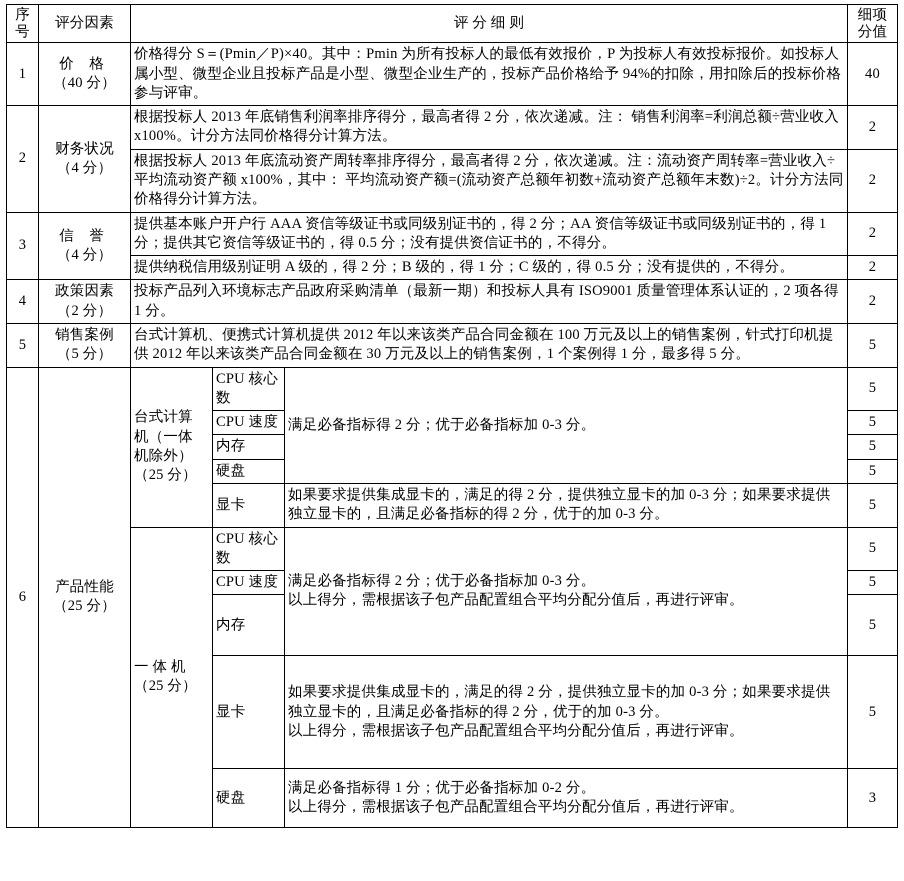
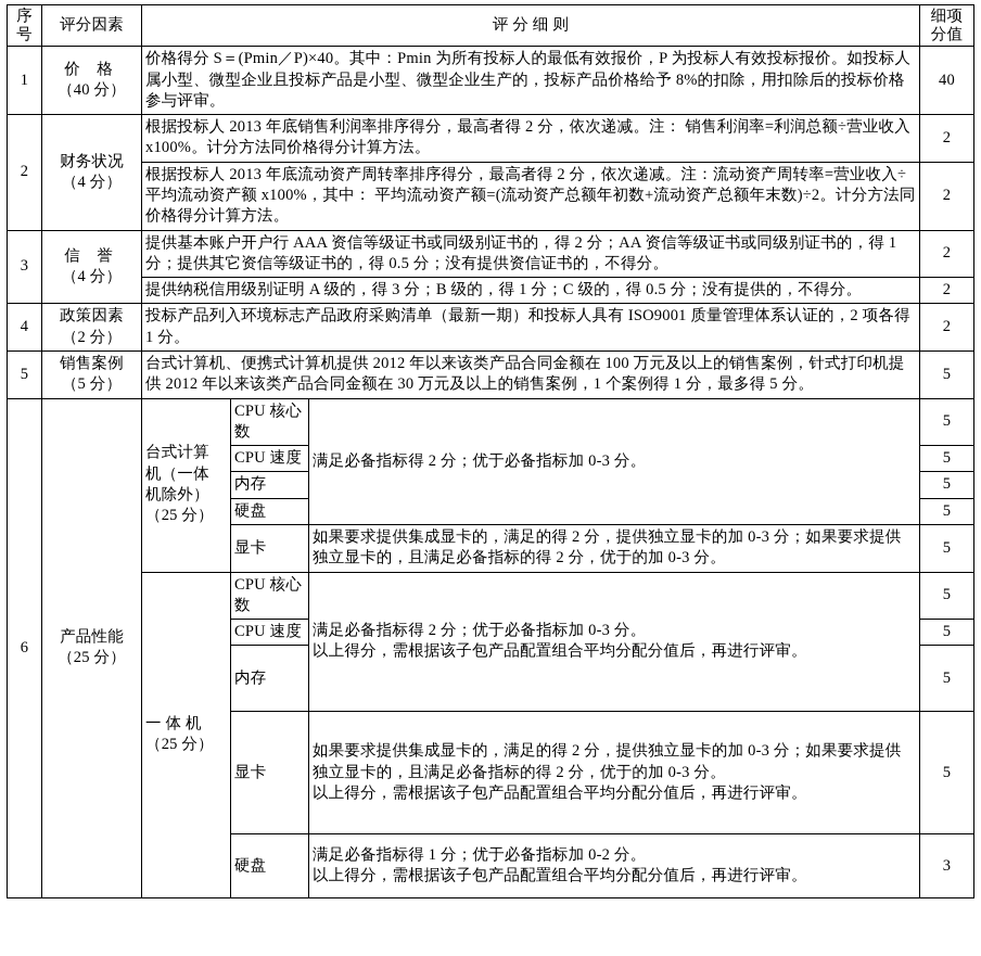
  序 号	评分因素	评 分 细 则	细项 分值
- 1	价 格 （40 分）	价格得分 S＝(Pmin／P)×40。其中：Pmin 为所有投标人的最低有效报价，P 为投标人有效投标报价。如投标人属小型、微型企业且投标产品是小型、微型企业生产的，投标产品价格给予 94%的扣除，用扣除后的投标价格参与评审。	40
+ 1	价 格 （40 分）	价格得分 S＝(Pmin／P)×40。其中：Pmin 为所有投标人的最低有效报价，P 为投标人有效投标报价。如投标人属小型、微型企业且投标产品是小型、微型企业生产的，投标产品价格给予 8%的扣除，用扣除后的投标价格参与评审。	40
  2	财务状况 （4 分）	根据投标人 2013 年底销售利润率排序得分，最高者得 2 分，依次递减。注： 销售利润率=利润总额÷营业收入 x100%。计分方法同价格得分计算方法。	2
  根据投标人 2013 年底流动资产周转率排序得分，最高者得 2 分，依次递减。注：流动资产周转率=营业收入÷平均流动资产额 x100%，其中： 平均流动资产额=(流动资产总额年初数+流动资产总额年末数)÷2。计分方法同价格得分计算方法。	2
  3	信 誉 （4 分）	提供基本账户开户行 AAA 资信等级证书或同级别证书的，得 2 分；AA 资信等级证书或同级别证书的，得 1 分；提供其它资信等级证书的，得 0.5 分；没有提供资信证书的，不得分。	2
- 提供纳税信用级别证明 A 级的，得 2 分；B 级的，得 1 分；C 级的，得 0.5 分；没有提供的，不得分。	2
+ 提供纳税信用级别证明 A 级的，得 3 分；B 级的，得 1 分；C 级的，得 0.5 分；没有提供的，不得分。	2
  4	政策因素 （2 分）	投标产品列入环境标志产品政府采购清单（最新一期）和投标人具有 ISO9001 质量管理体系认证的，2 项各得 1 分。	2
  5	销售案例 （5 分）	台式计算机、便携式计算机提供 2012 年以来该类产品合同金额在 100 万元及以上的销售案例，针式打印机提供 2012 年以来该类产品合同金额在 30 万元及以上的销售案例，1 个案例得 1 分，最多得 5 分。	5
  6	产品性能 （25 分）	台式计算 机（一体 机除外） （25 分）	CPU 核心数	满足必备指标得 2 分；优于必备指标加 0-3 分。	5
  CPU 速度	5
  内存	5
  硬盘	5
  显卡	如果要求提供集成显卡的，满足的得 2 分，提供独立显卡的加 0-3 分；如果要求提供独立显卡的，且满足必备指标的得 2 分，优于的加 0-3 分。	5
  一 体 机 （25 分）	CPU 核心数	满足必备指标得 2 分；优于必备指标加 0-3 分。 以上得分，需根据该子包产品配置组合平均分配分值后，再进行评审。	5
  CPU 速度	5
  内存	5
  显卡	如果要求提供集成显卡的，满足的得 2 分，提供独立显卡的加 0-3 分；如果要求提供独立显卡的，且满足必备指标的得 2 分，优于的加 0-3 分。 以上得分，需根据该子包产品配置组合平均分配分值后，再进行评审。	5
  硬盘	满足必备指标得 1 分；优于必备指标加 0-2 分。 以上得分，需根据该子包产品配置组合平均分配分值后，再进行评审。	3
